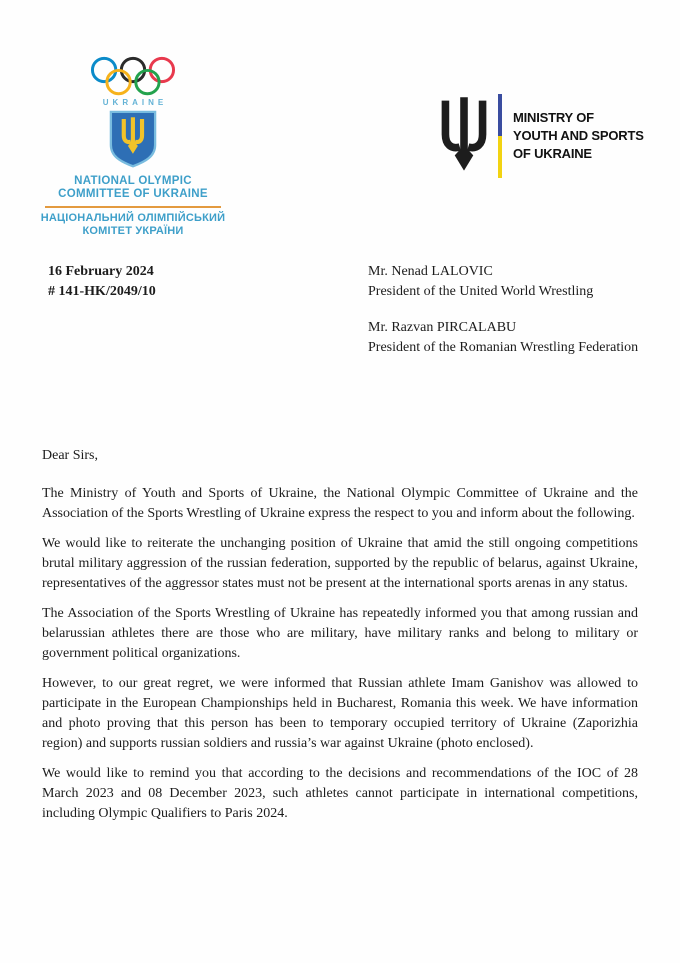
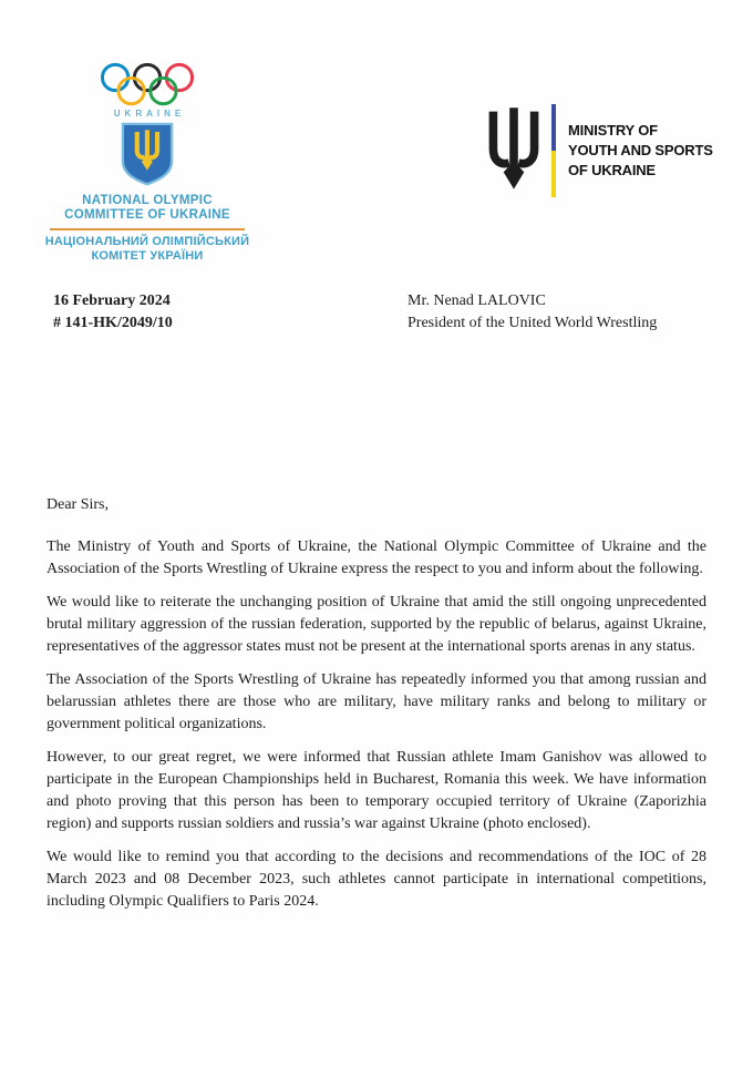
  UKRAINE
  NATIONAL OLYMPIC
  COMMITTEE OF UKRAINE
  НАЦІОНАЛЬНИЙ ОЛІМПІЙСЬКИЙ
  КОМІТЕТ УКРАЇНИ
  MINISTRY OF
  YOUTH AND SPORTS
  OF UKRAINE
  16 February 2024
  # 141-HK/2049/10
  Mr. Nenad LALOVIC
  President of the United World Wrestling
- Mr. Razvan PIRCALABU
- President of the Romanian Wrestling Federation
  Dear Sirs,
  The Ministry of Youth and Sports of Ukraine, the National Olympic Committee of Ukraine and the Association of the Sports Wrestling of Ukraine express the respect to you and inform about the following.
- We would like to reiterate the unchanging position of Ukraine that amid the still ongoing competitions brutal military aggression of the russian federation, supported by the republic of belarus, against Ukraine, representatives of the aggressor states must not be present at the international sports arenas in any status.
+ We would like to reiterate the unchanging position of Ukraine that amid the still ongoing unprecedented brutal military aggression of the russian federation, supported by the republic of belarus, against Ukraine, representatives of the aggressor states must not be present at the international sports arenas in any status.
  The Association of the Sports Wrestling of Ukraine has repeatedly informed you that among russian and belarussian athletes there are those who are military, have military ranks and belong to military or government political organizations.
  However, to our great regret, we were informed that Russian athlete Imam Ganishov was allowed to participate in the European Championships held in Bucharest, Romania this week. We have information and photo proving that this person has been to temporary occupied territory of Ukraine (Zaporizhia region) and supports russian soldiers and russia’s war against Ukraine (photo enclosed).
  We would like to remind you that according to the decisions and recommendations of the IOC of 28 March 2023 and 08 December 2023, such athletes cannot participate in international competitions, including Olympic Qualifiers to Paris 2024.
